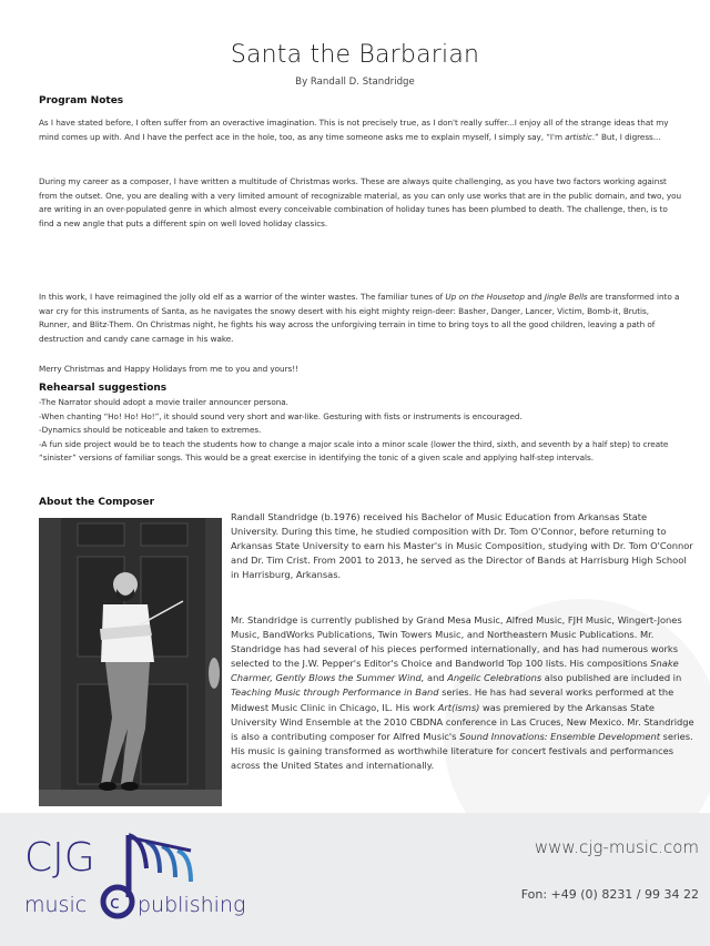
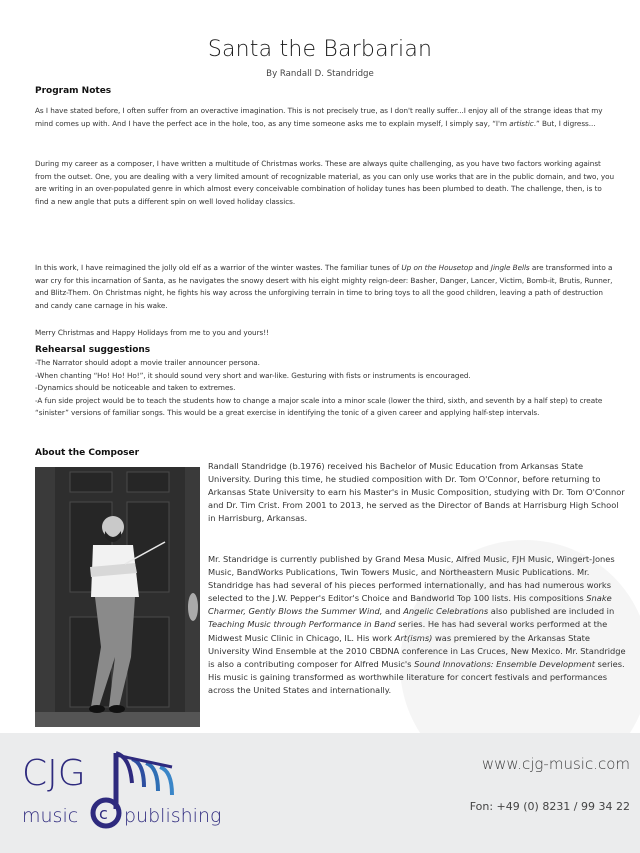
  Santa the Barbarian
  By Randall D. Standridge
  Program Notes
  As I have stated before, I often suffer from an overactive imagination. This is not precisely true, as I don't really suffer...I enjoy all of the strange ideas that my mind comes up with. And I have the perfect ace in the hole, too, as any time someone asks me to explain myself, I simply say, “I'm artistic.” But, I digress...
  During my career as a composer, I have written a multitude of Christmas works. These are always quite challenging, as you have two factors working against from the outset. One, you are dealing with a very limited amount of recognizable material, as you can only use works that are in the public domain, and two, you are writing in an over-populated genre in which almost every conceivable combination of holiday tunes has been plumbed to death. The challenge, then, is to find a new angle that puts a different spin on well loved holiday classics.
- In this work, I have reimagined the jolly old elf as a warrior of the winter wastes. The familiar tunes of Up on the Housetop and Jingle Bells are transformed into a war cry for this instruments of Santa, as he navigates the snowy desert with his eight mighty reign-deer: Basher, Danger, Lancer, Victim, Bomb-it, Brutis, Runner, and Blitz-Them. On Christmas night, he fights his way across the unforgiving terrain in time to bring toys to all the good children, leaving a path of destruction and candy cane carnage in his wake.
+ In this work, I have reimagined the jolly old elf as a warrior of the winter wastes. The familiar tunes of Up on the Housetop and Jingle Bells are transformed into a war cry for this incarnation of Santa, as he navigates the snowy desert with his eight mighty reign-deer: Basher, Danger, Lancer, Victim, Bomb-it, Brutis, Runner, and Blitz-Them. On Christmas night, he fights his way across the unforgiving terrain in time to bring toys to all the good children, leaving a path of destruction and candy cane carnage in his wake.
  Merry Christmas and Happy Holidays from me to you and yours!!
  Rehearsal suggestions
  -The Narrator should adopt a movie trailer announcer persona.
  -When chanting “Ho! Ho! Ho!”, it should sound very short and war-like. Gesturing with fists or instruments is encouraged.
  -Dynamics should be noticeable and taken to extremes.
- -A fun side project would be to teach the students how to change a major scale into a minor scale (lower the third, sixth, and seventh by a half step) to create “sinister” versions of familiar songs. This would be a great exercise in identifying the tonic of a given scale and applying half-step intervals.
+ -A fun side project would be to teach the students how to change a major scale into a minor scale (lower the third, sixth, and seventh by a half step) to create “sinister” versions of familiar songs. This would be a great exercise in identifying the tonic of a given career and applying half-step intervals.
  About the Composer
  Randall Standridge (b.1976) received his Bachelor of Music Education from Arkansas State University. During this time, he studied composition with Dr. Tom O'Connor, before returning to Arkansas State University to earn his Master's in Music Composition, studying with Dr. Tom O'Connor and Dr. Tim Crist. From 2001 to 2013, he served as the Director of Bands at Harrisburg High School in Harrisburg, Arkansas.
  Mr. Standridge is currently published by Grand Mesa Music, Alfred Music, FJH Music, Wingert-Jones Music, BandWorks Publications, Twin Towers Music, and Northeastern Music Publications. Mr. Standridge has had several of his pieces performed internationally, and has had numerous works selected to the J.W. Pepper's Editor's Choice and Bandworld Top 100 lists. His compositions Snake Charmer, Gently Blows the Summer Wind, and Angelic Celebrations also published are included in Teaching Music through Performance in Band series. He has had several works performed at the Midwest Music Clinic in Chicago, IL. His work Art(isms) was premiered by the Arkansas State University Wind Ensemble at the 2010 CBDNA conference in Las Cruces, New Mexico. Mr. Standridge is also a contributing composer for Alfred Music's Sound Innovations: Ensemble Development series. His music is gaining transformed as worthwhile literature for concert festivals and performances across the United States and internationally.
  CJG
  c
  music
  publishing
  www.cjg-music.com
  Fon: +49 (0) 8231 / 99 34 22
